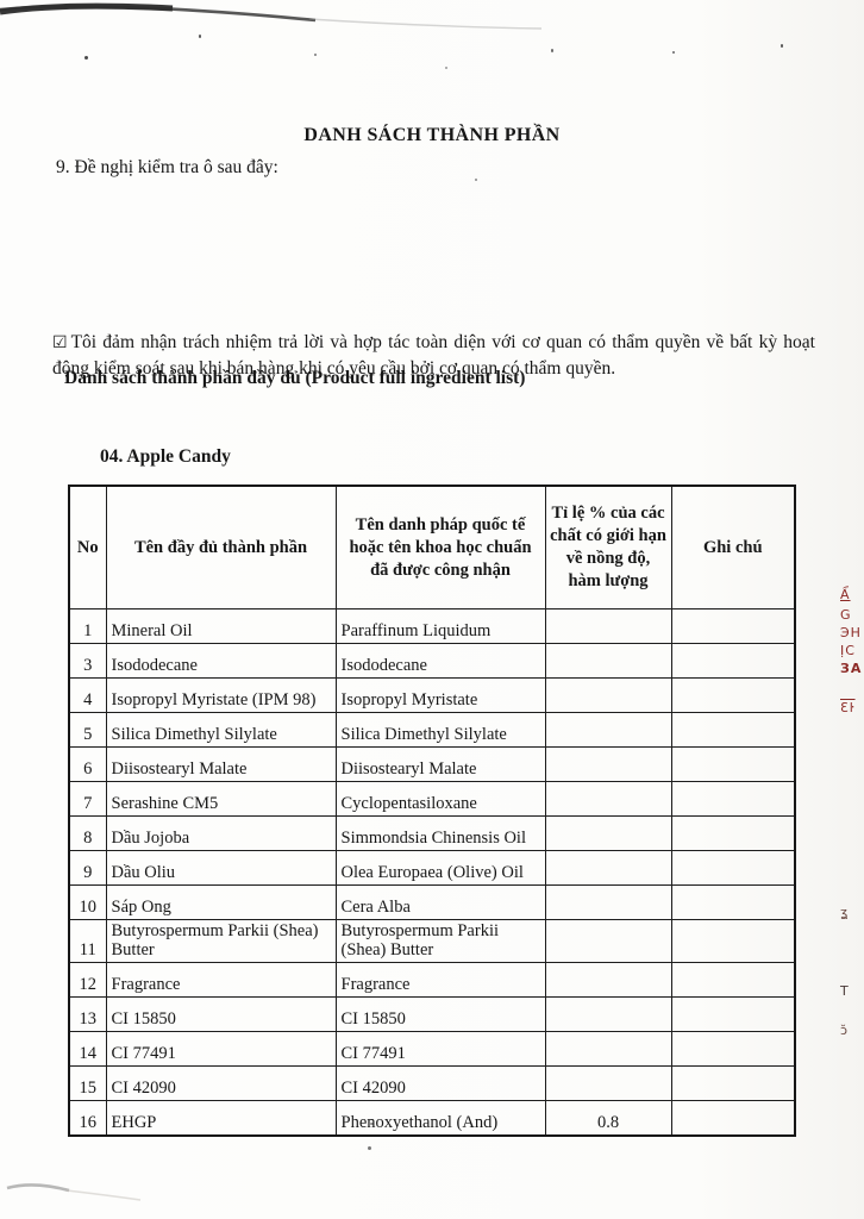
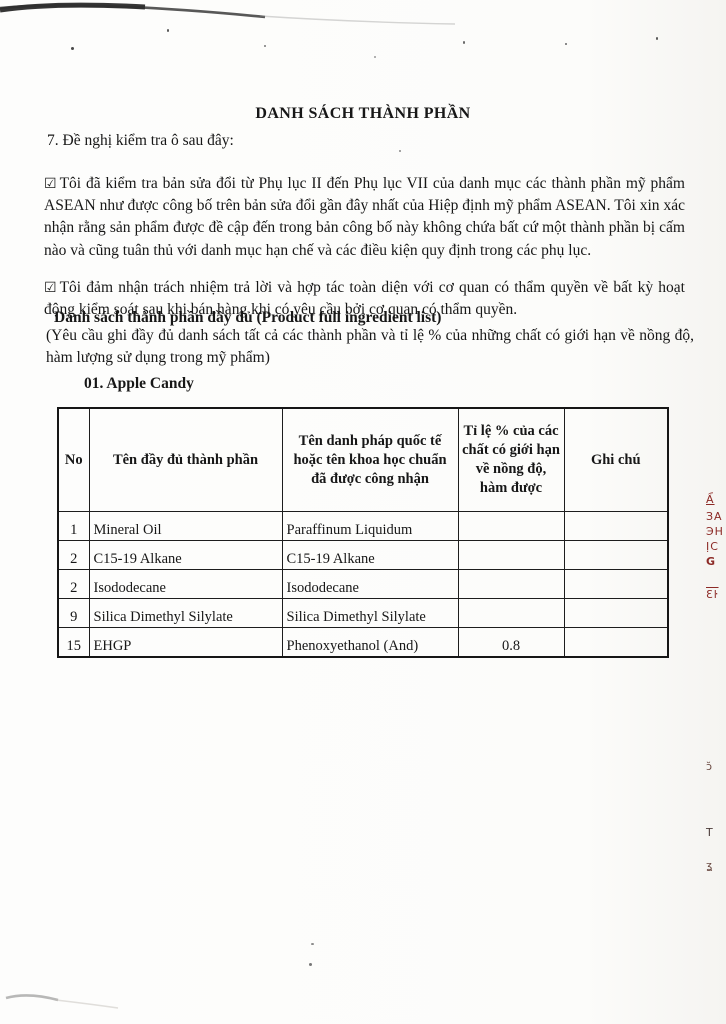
  DANH SÁCH THÀNH PHẦN
- 9. Đề nghị kiểm tra ô sau đây:
+ 7. Đề nghị kiểm tra ô sau đây:
+ ☑ Tôi đã kiểm tra bản sửa đổi từ Phụ lục II đến Phụ lục VII của danh mục các thành phần mỹ phẩm ASEAN như được công bố trên bản sửa đổi gần đây nhất của Hiệp định mỹ phẩm ASEAN. Tôi xin xác nhận rằng sản phẩm được đề cập đến trong bản công bố này không chứa bất cứ một thành phần bị cấm nào và cũng tuân thủ với danh mục hạn chế và các điều kiện quy định trong các phụ lục.
  ☑ Tôi đảm nhận trách nhiệm trả lời và hợp tác toàn diện với cơ quan có thẩm quyền về bất kỳ hoạt động kiểm soát sau khi bán hàng khi có yêu cầu bởi cơ quan có thẩm quyền.
  Danh sách thành phần đầy đủ (Product full ingredient list)
+ (Yêu cầu ghi đầy đủ danh sách tất cả các thành phần và tỉ lệ % của những chất có giới hạn về nồng độ, hàm lượng sử dụng trong mỹ phẩm)
- 04. Apple Candy
+ 01. Apple Candy
- No	Tên đầy đủ thành phần	Tên danh pháp quốc tế hoặc tên khoa học chuẩn đã được công nhận	Tỉ lệ % của các chất có giới hạn về nồng độ, hàm lượng	Ghi chú
+ No	Tên đầy đủ thành phần	Tên danh pháp quốc tế hoặc tên khoa học chuẩn đã được công nhận	Tỉ lệ % của các chất có giới hạn về nồng độ, hàm được	Ghi chú
  1	Mineral Oil	Paraffinum Liquidum
+ 2	C15-19 Alkane	C15-19 Alkane
- 3	Isododecane	Isododecane
+ 2	Isododecane	Isododecane
- 4	Isopropyl Myristate (IPM 98)	Isopropyl Myristate
- 5	Silica Dimethyl Silylate	Silica Dimethyl Silylate
+ 9	Silica Dimethyl Silylate	Silica Dimethyl Silylate
- 6	Diisostearyl Malate	Diisostearyl Malate
- 7	Serashine CM5	Cyclopentasiloxane
- 8	Dầu Jojoba	Simmondsia Chinensis Oil
- 9	Dầu Oliu	Olea Europaea (Olive) Oil
- 10	Sáp Ong	Cera Alba
- 11	Butyrospermum Parkii (Shea) Butter	Butyrospermum Parkii (Shea) Butter
- 12	Fragrance	Fragrance
- 13	CI 15850	CI 15850
- 14	CI 77491	CI 77491
- 15	CI 42090	CI 42090
- 16	EHGP	Phenoxyethanol (And)	0.8
+ 15	EHGP	Phenoxyethanol (And)	0.8
  Ẩ
- G
+ ЗА
  ЭН
  ỊC
- ЗА
+ G
  Ɛŀ
- ʓ
+ ɔ̆
  T
- ɔ̆
+ ʓ
